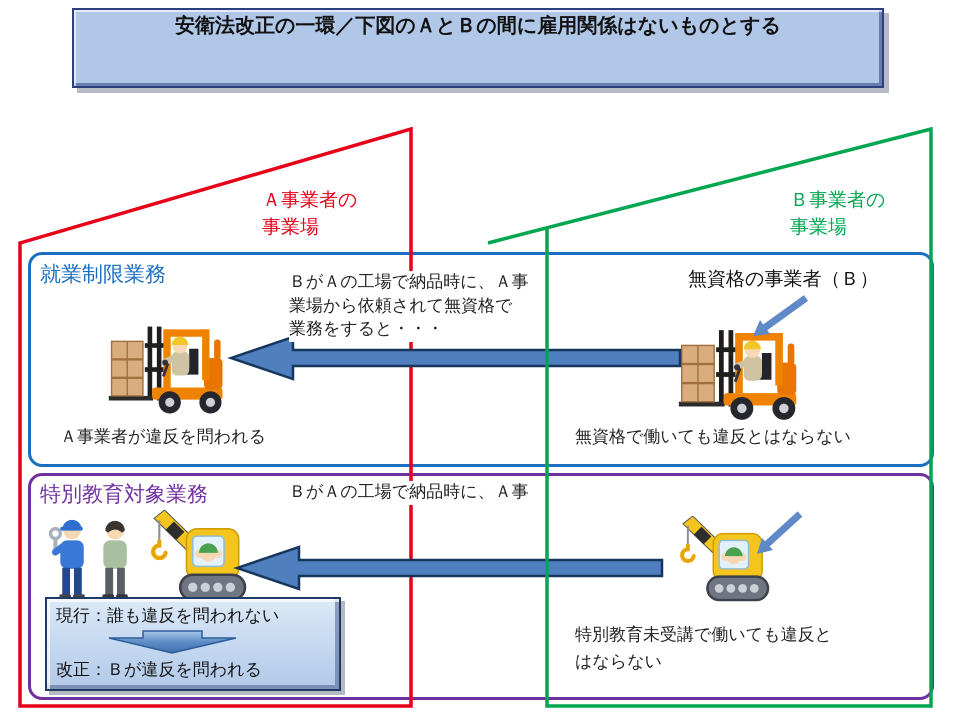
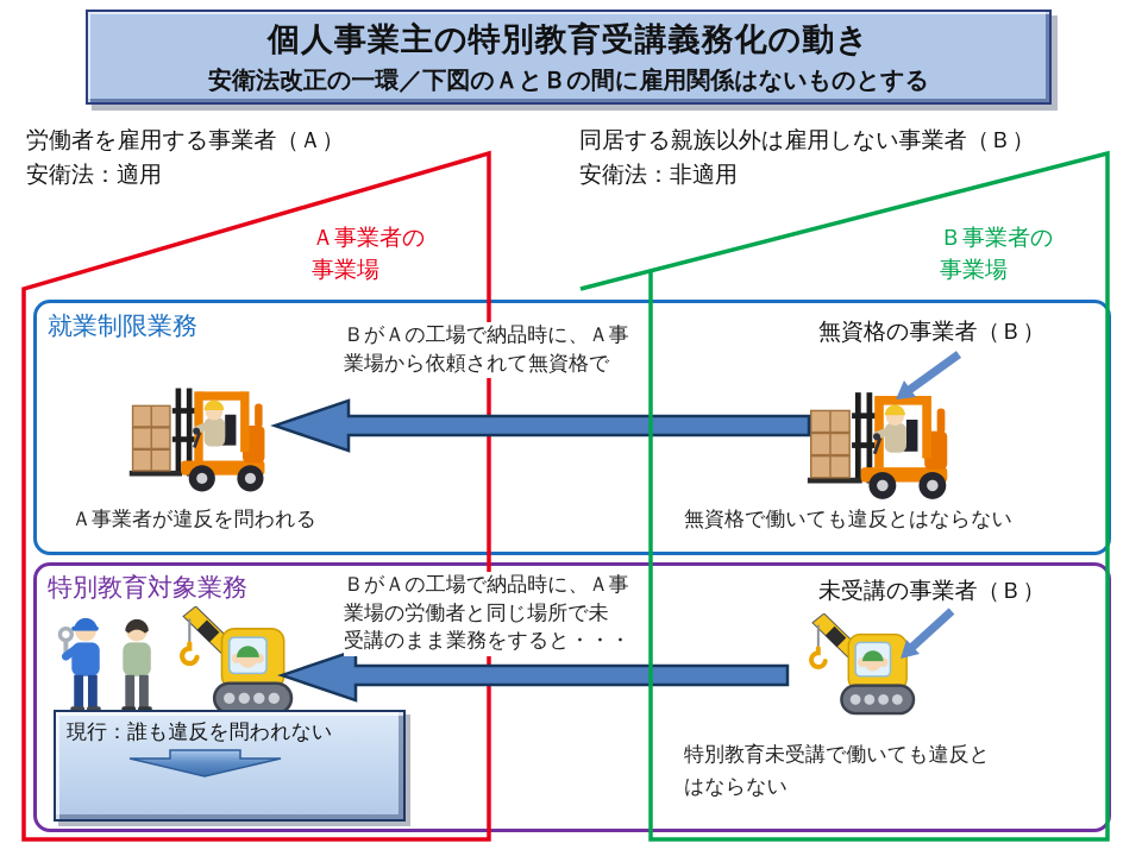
+ 個人事業主の特別教育受講義務化の動き
  安衛法改正の一環／下図のＡとＢの間に雇用関係はないものとする
+ 労働者を雇用する事業者（Ａ）
+ 安衛法：適用
+ 同居する親族以外は雇用しない事業者（Ｂ）
+ 安衛法：非適用
  Ａ事業者の
  事業場
  Ｂ事業者の
  事業場
  就業制限業務
  特別教育対象業務
  ＢがＡの工場で納品時に、Ａ事
  業場から依頼されて無資格で
- 業務をすると・・・
  無資格の事業者（Ｂ）
  Ａ事業者が違反を問われる
  無資格で働いても違反とはならない
  ＢがＡの工場で納品時に、Ａ事
+ 業場の労働者と同じ場所で未
+ 受講のまま業務をすると・・・
+ 未受講の事業者（Ｂ）
  特別教育未受講で働いても違反と
  はならない
  現行：誰も違反を問われない
- 改正：Ｂが違反を問われる
